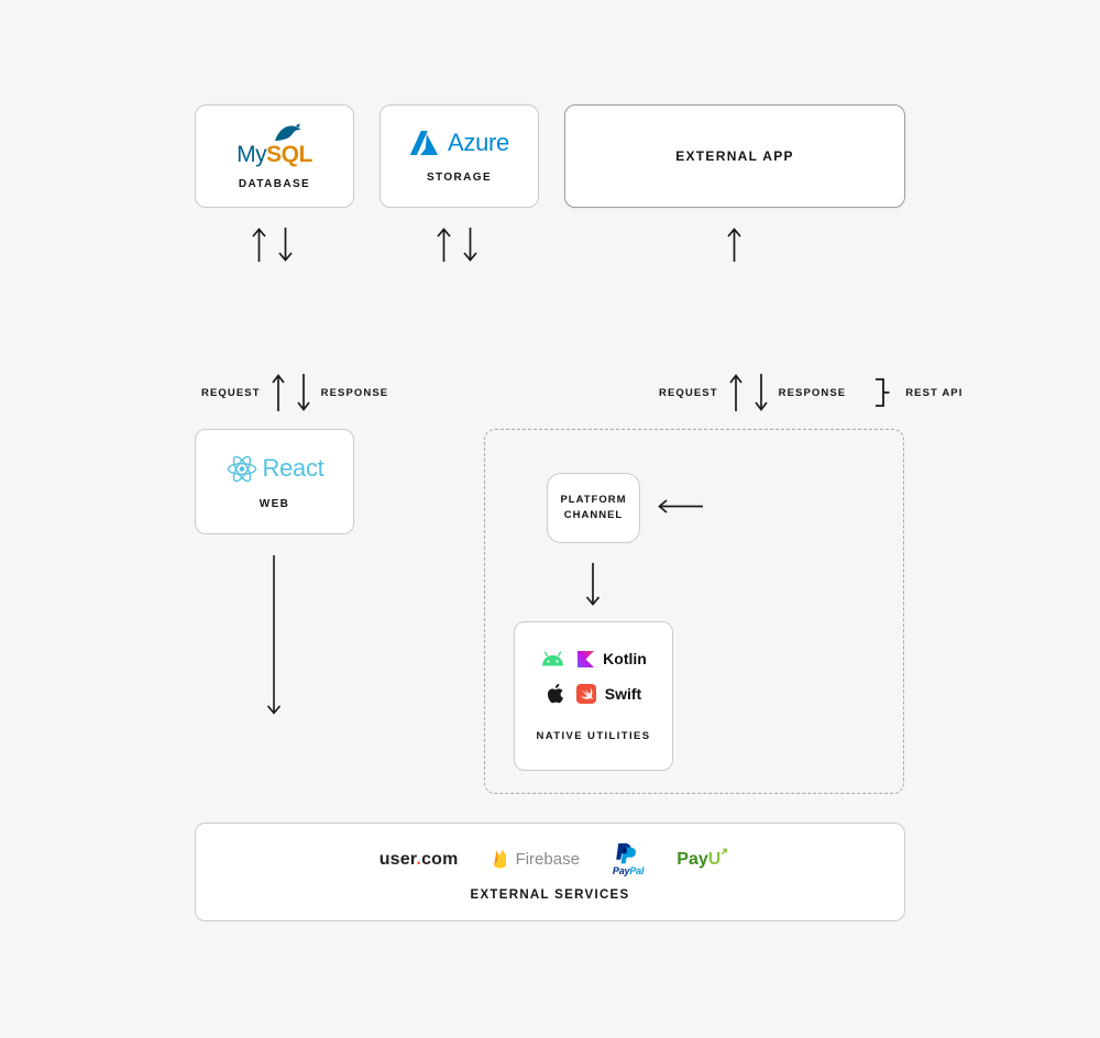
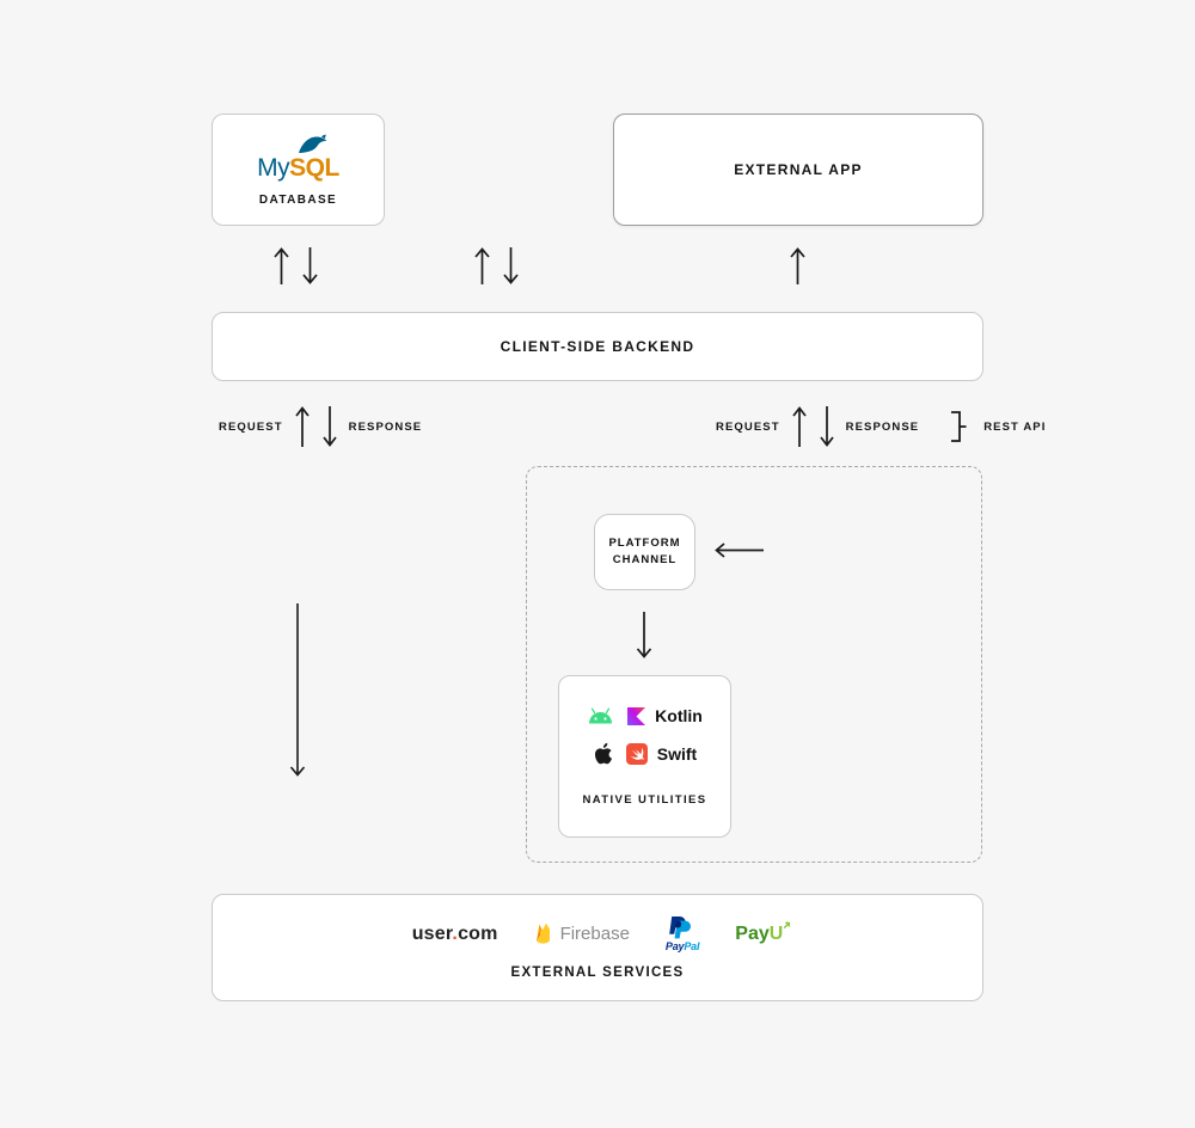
  MySQL
  DATABASE
- Azure
- STORAGE
  EXTERNAL APP
+ CLIENT-SIDE BACKEND
  REQUEST
  RESPONSE
  REQUEST
  RESPONSE
  REST API
- React
- WEB
  PLATFORM
  CHANNEL
  Kotlin
  Swift
  NATIVE UTILITIES
  user.com
  Firebase
  PayPal
  PayU
  EXTERNAL SERVICES
